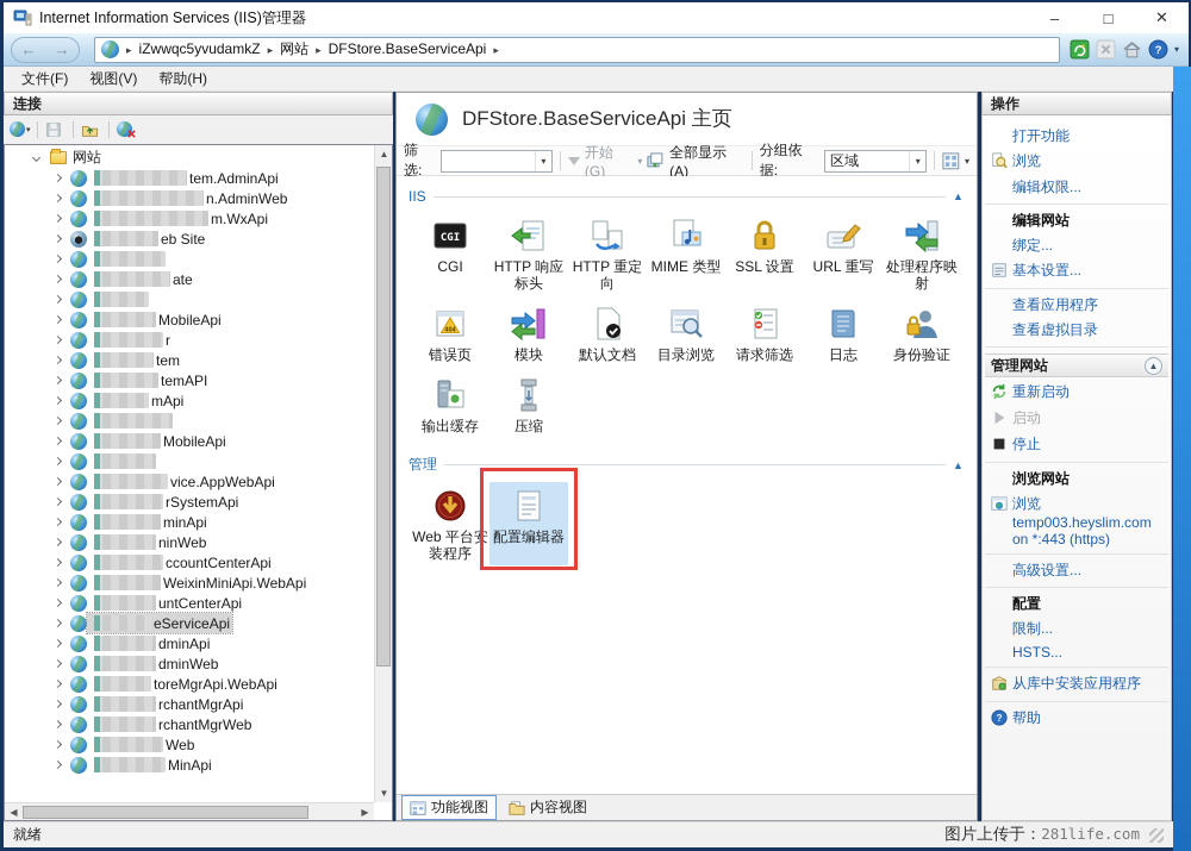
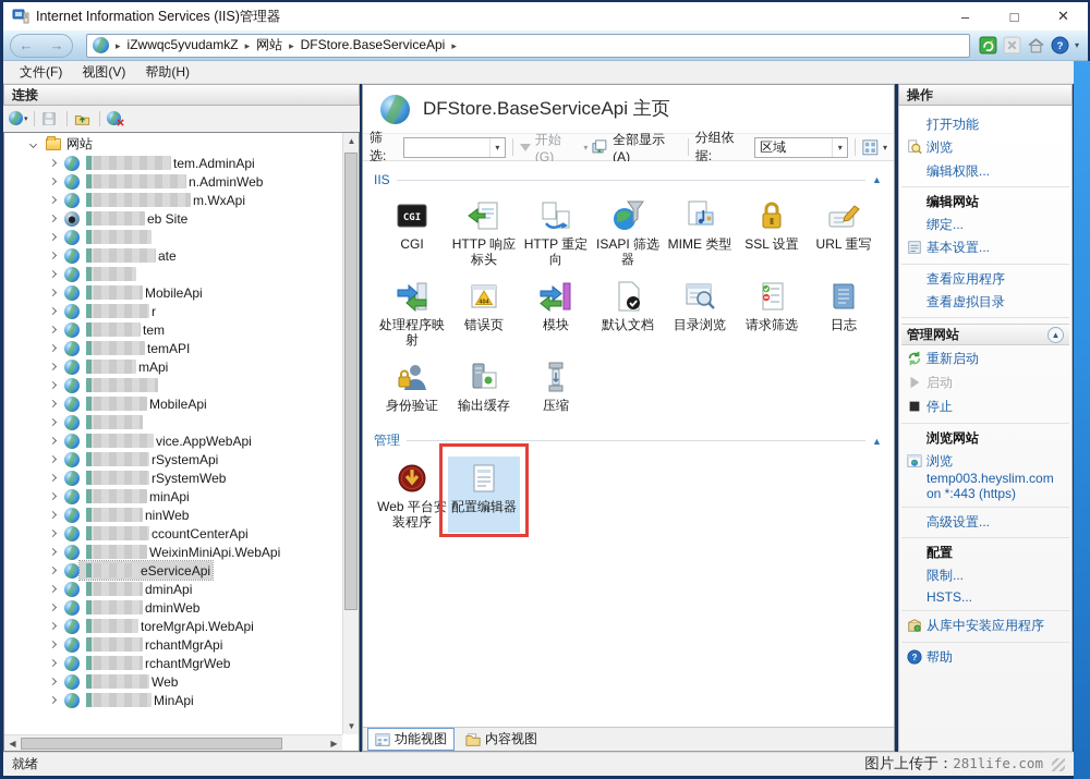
  Internet Information Services (IIS)管理器
  –
  □
  ✕
  ←
  →
  ▸ iZwwqc5yvudamkZ ▸ 网站 ▸ DFStore.BaseServiceApi ▸
  ?
  ▾
  文件(F)
  视图(V)
  帮助(H)
  连接
  网站
  tem.AdminApi
  n.AdminWeb
  m.WxApi
  eb Site
  ate
  MobileApi
  r
  tem
  temAPI
  mApi
  MobileApi
  vice.AppWebApi
  rSystemApi
+ rSystemWeb
  minApi
  ninWeb
  ccountCenterApi
  WeixinMiniApi.WebApi
- untCenterApi
  eServiceApi
  dminApi
  dminWeb
  toreMgrApi.WebApi
  rchantMgrApi
  rchantMgrWeb
  Web
  MinApi
  ▲
  ▼
  ◀
  ▶
  DFStore.BaseServiceApi 主页
  筛选:
  ▾
  开始(G)
  ▾
  全部显示(A)
  分组依据:
  区域
  ▾
  ▾
  IIS
  ▲
  CGI
  CGI
  HTTP 响应标头
  HTTP 重定向
+ ISAPI 筛选器
  MIME 类型
  SSL 设置
  URL 重写
  处理程序映射
  错误页
  模块
  默认文档
  目录浏览
  请求筛选
  日志
  身份验证
  输出缓存
  压缩
  管理
  ▲
  Web 平台装程序
  配置编辑器
  功能视图
  内容视图
  操作
  打开功能
  浏览
  编辑权限...
  编辑网站
  绑定...
  基本设置...
  查看应用程序
  查看虚拟目录
  管理网站
  ▲
  重新启动
  启动
  停止
  浏览网站
  浏览 temp003.heyslim.com on *:443 (https)
  高级设置...
  配置
  限制...
  HSTS...
  从库中安装应用程序
  ?
  帮助
  就绪
  图片上传于：
  281life.com
